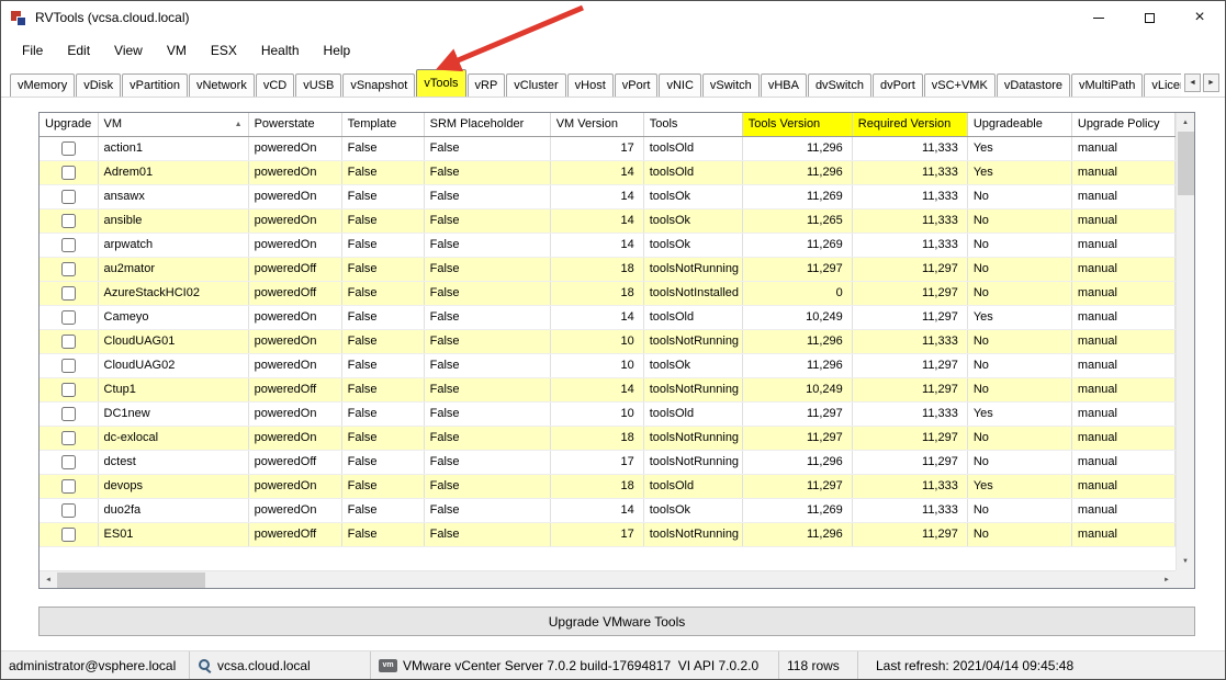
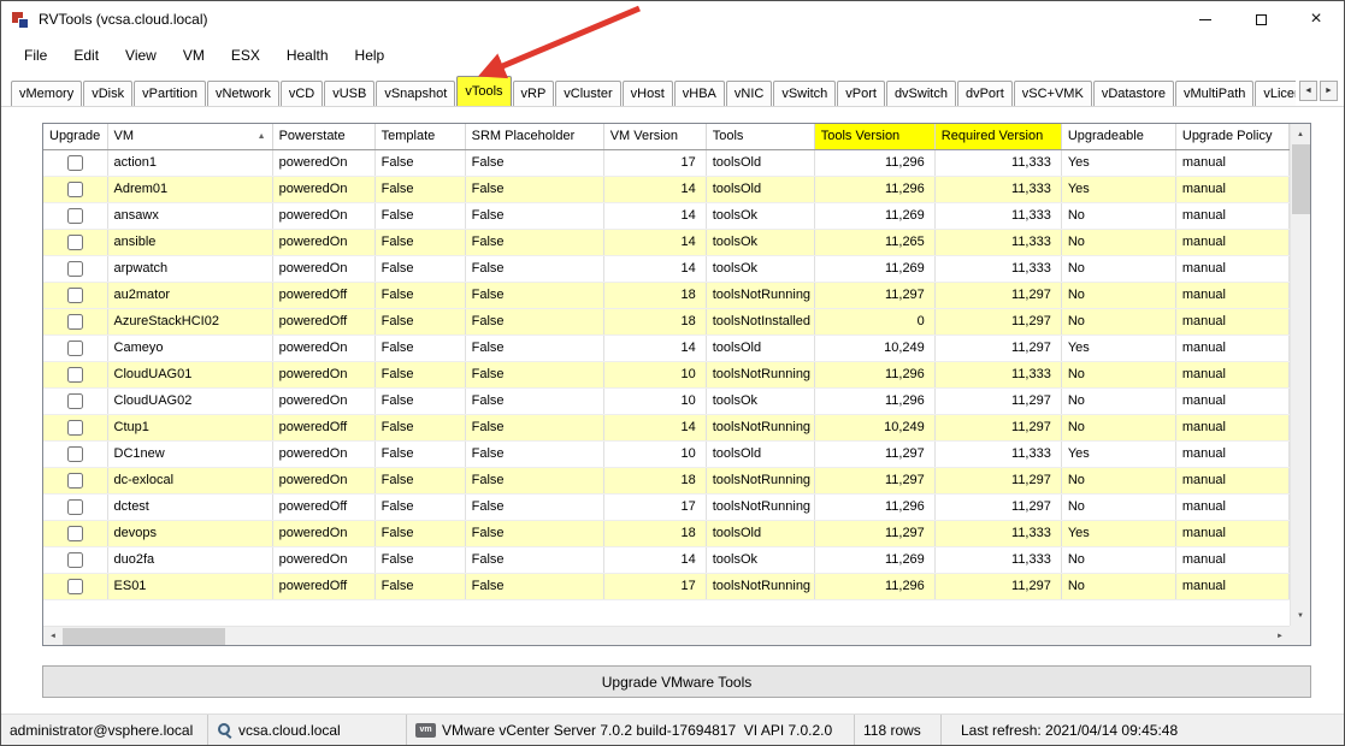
  RVTools (vcsa.cloud.local)
  ×
  File
  Edit
  View
  VM
  ESX
  Health
  Help
  vMemory
  vDisk
  vPartition
  vNetwork
  vCD
  vUSB
  vSnapshot
  vTools
  vRP
  vCluster
  vHost
- vPort
+ vHBA
  vNIC
  vSwitch
- vHBA
+ vPort
  dvSwitch
  dvPort
  vSC+VMK
  vDatastore
  vMultiPath
  Upgrade	VM	Powerstate	Template	SRM Placeholder	VM Version	Tools	Tools Version	Required Version	Upgradeable	Upgrade Policy
  	action1	poweredOn	False	False	17	toolsOld	11,296	11,333	Yes	manual
  	Adrem01	poweredOn	False	False	14	toolsOld	11,296	11,333	Yes	manual
  	ansawx	poweredOn	False	False	14	toolsOk	11,269	11,333	No	manual
  	ansible	poweredOn	False	False	14	toolsOk	11,265	11,333	No	manual
  	arpwatch	poweredOn	False	False	14	toolsOk	11,269	11,333	No	manual
  	au2mator	poweredOff	False	False	18	toolsNotRunning	11,297	11,297	No	manual
  	AzureStackHCI02	poweredOff	False	False	18	toolsNotInstalled	0	11,297	No	manual
  	Cameyo	poweredOn	False	False	14	toolsOld	10,249	11,297	Yes	manual
  	CloudUAG01	poweredOn	False	False	10	toolsNotRunning	11,296	11,333	No	manual
  	CloudUAG02	poweredOn	False	False	10	toolsOk	11,296	11,297	No	manual
  	Ctup1	poweredOff	False	False	14	toolsNotRunning	10,249	11,297	No	manual
  	DC1new	poweredOn	False	False	10	toolsOld	11,297	11,333	Yes	manual
  	dc-exlocal	poweredOn	False	False	18	toolsNotRunning	11,297	11,297	No	manual
  	dctest	poweredOff	False	False	17	toolsNotRunning	11,296	11,297	No	manual
  	devops	poweredOn	False	False	18	toolsOld	11,297	11,333	Yes	manual
  	duo2fa	poweredOn	False	False	14	toolsOk	11,269	11,333	No	manual
  	ES01	poweredOff	False	False	17	toolsNotRunning	11,296	11,297	No	manual
  Upgrade VMware Tools
  administrator@vsphere.local
  vcsa.cloud.local
  VMware vCenter Server 7.0.2 build-17694817 VI API 7.0.2.0
  118 rows
  Last refresh: 2021/04/14 09:45:48
